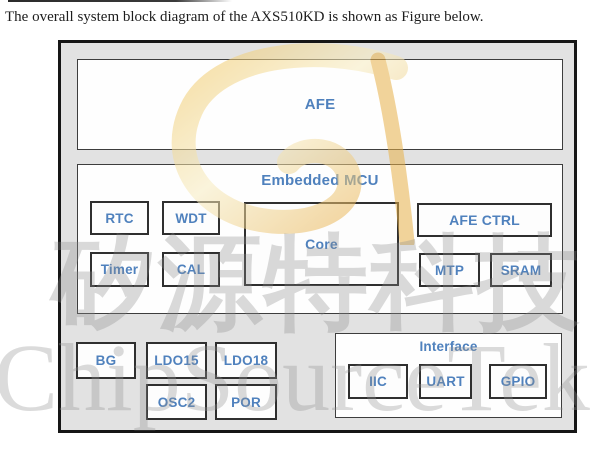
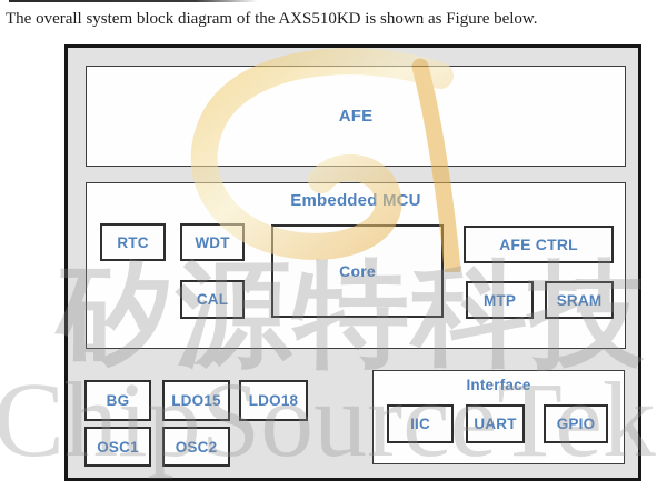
  The overall system block diagram of the AXS510KD is shown as Figure below.
  AFE
  Embedded MCU
  RTC
  WDT
- Timer
  CAL
  Core
  AFE CTRL
  MTP
  SRAM
  BG
  LDO15
  LDO18
+ OSC1
  OSC2
- POR
  Interface
  IIC
  UART
  GPIO
  矽源特科技
  ChipSourceTek
